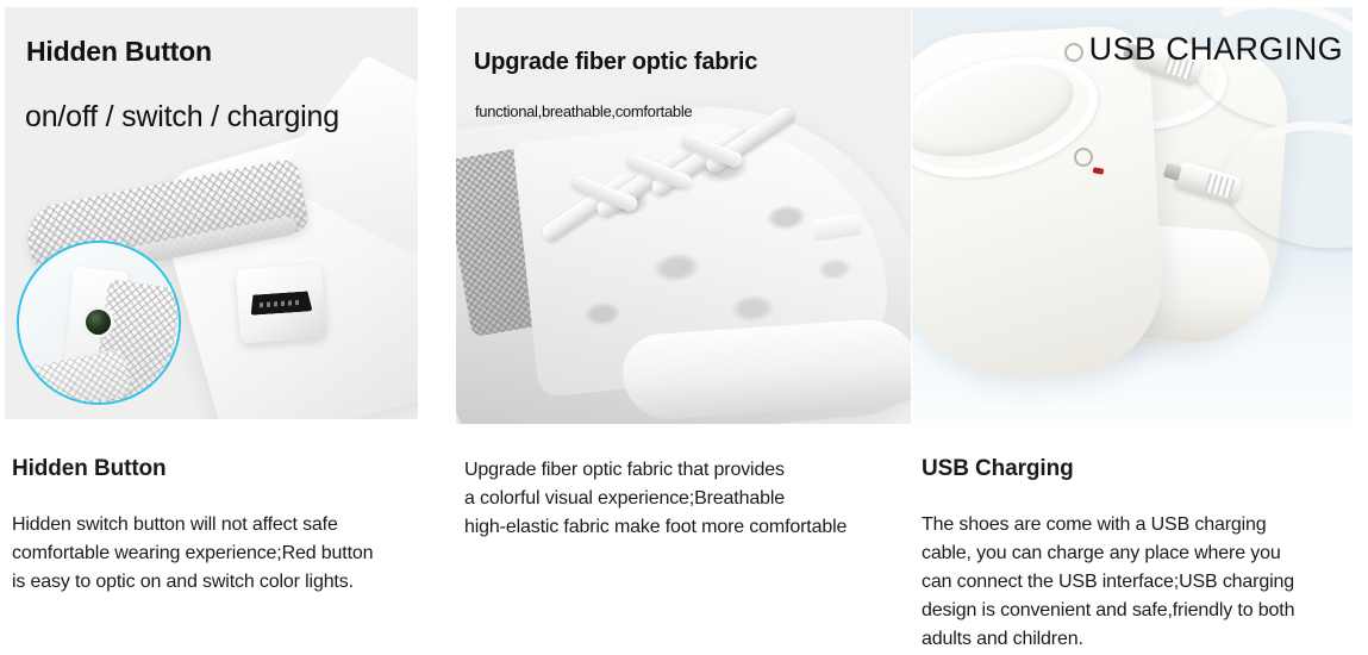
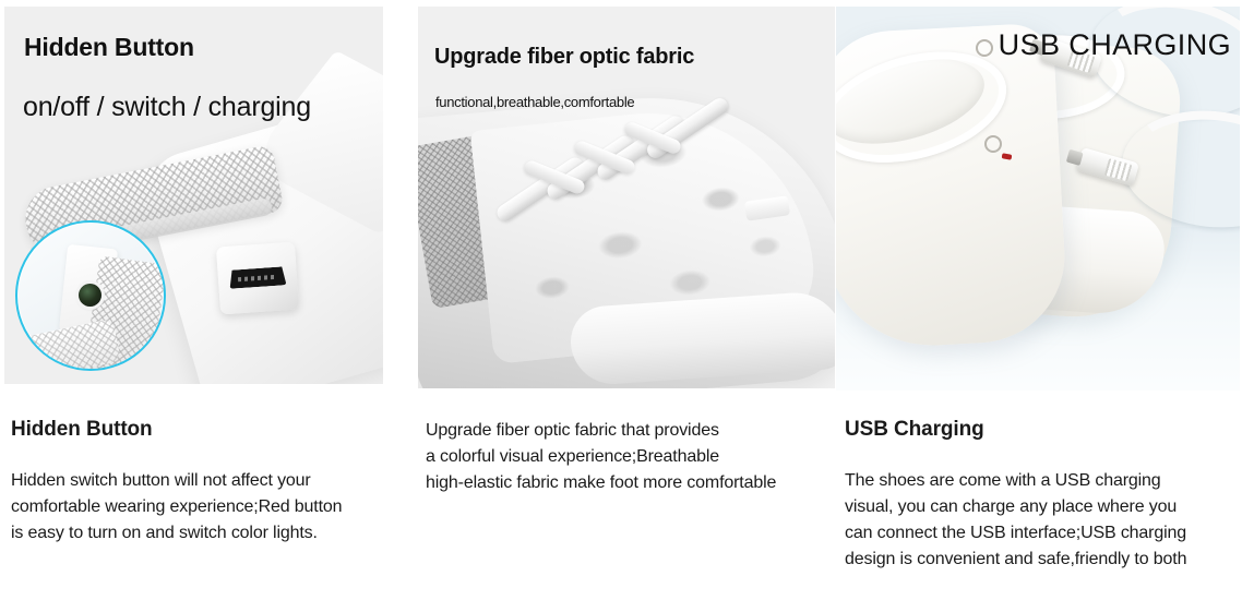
  Hidden Button
  on/off / switch / charging
  Upgrade fiber optic fabric
  functional,breathable,comfortable
  USB CHARGING
  Hidden Button
- Hidden switch button will not affect safe
+ Hidden switch button will not affect your
  comfortable wearing experience;Red button
- is easy to optic on and switch color lights.
+ is easy to turn on and switch color lights.
  Upgrade fiber optic fabric that provides
  a colorful visual experience;Breathable
  high-elastic fabric make foot more comfortable
  USB Charging
  The shoes are come with a USB charging
- cable, you can charge any place where you
+ visual, you can charge any place where you
  can connect the USB interface;USB charging
  design is convenient and safe,friendly to both
- adults and children.
